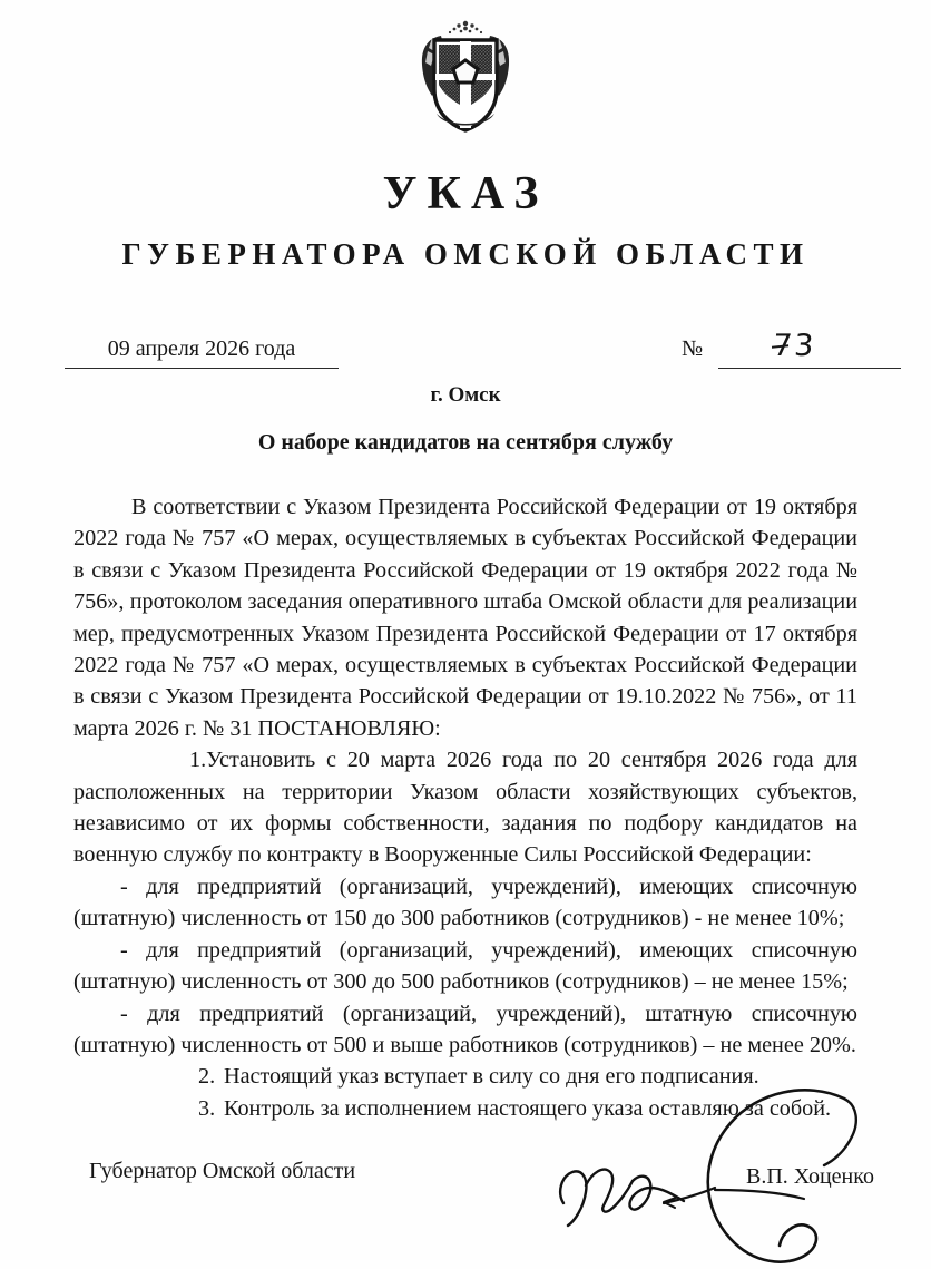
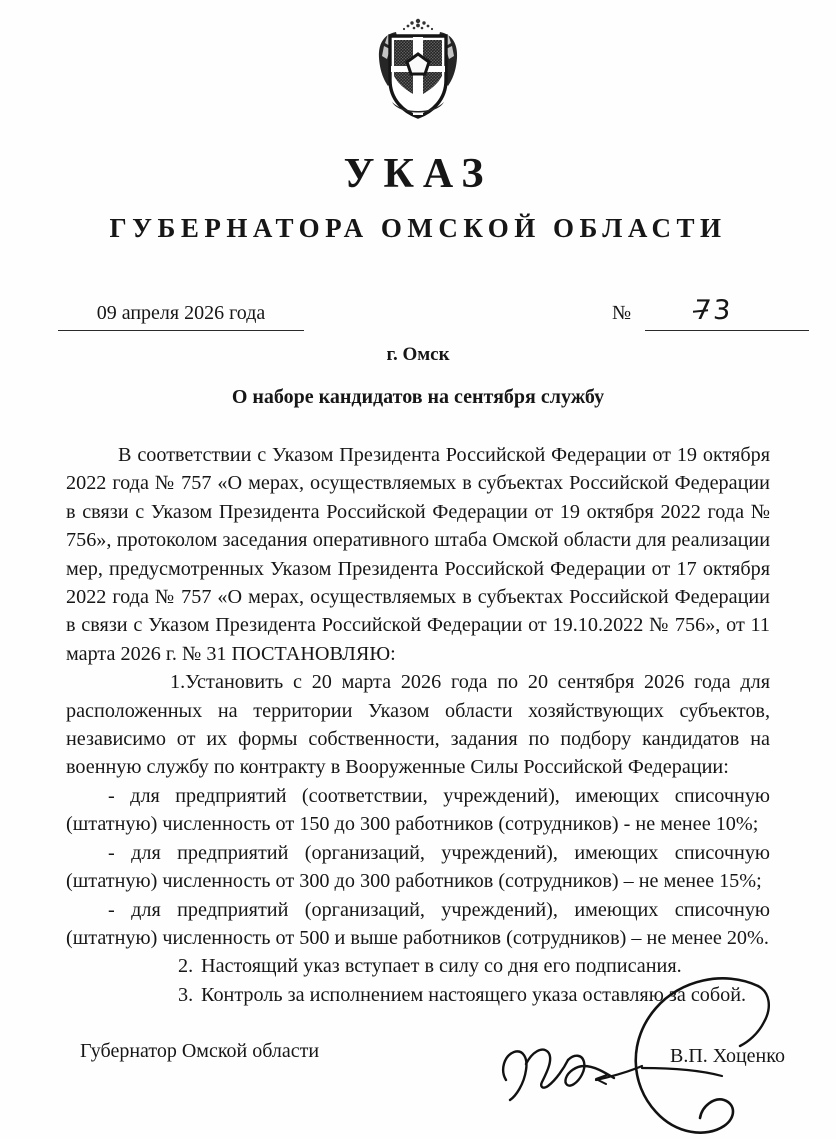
  УКАЗ
  ГУБЕРНАТОРА ОМСКОЙ ОБЛАСТИ
  09 апреля 2026 года
  №
  г. Омск
  О наборе кандидатов на сентября службу
  В соответствии с Указом Президента Российской Федерации от 19 октября 2022 года № 757 «О мерах, осуществляемых в субъектах Российской Федерации в связи с Указом Президента Российской Федерации от 19 октября 2022 года № 756», протоколом заседания оперативного штаба Омской области для реализации мер, предусмотренных Указом Президента Российской Федерации от 17 октября 2022 года № 757 «О мерах, осуществляемых в субъектах Российской Федерации в связи с Указом Президента Российской Федерации от 19.10.2022 № 756», от 11 марта 2026 г. № 31 ПОСТАНОВЛЯЮ:
  1.Установить с 20 марта 2026 года по 20 сентября 2026 года для расположенных на территории Указом области хозяйствующих субъектов, независимо от их формы собственности, задания по подбору кандидатов на военную службу по контракту в Вооруженные Силы Российской Федерации:
- - для предприятий (организаций, учреждений), имеющих списочную (штатную) численность от 150 до 300 работников (сотрудников) - не менее 10%;
+ - для предприятий (соответствии, учреждений), имеющих списочную (штатную) численность от 150 до 300 работников (сотрудников) - не менее 10%;
- - для предприятий (организаций, учреждений), имеющих списочную (штатную) численность от 300 до 500 работников (сотрудников) – не менее 15%;
+ - для предприятий (организаций, учреждений), имеющих списочную (штатную) численность от 300 до 300 работников (сотрудников) – не менее 15%;
- - для предприятий (организаций, учреждений), штатную списочную (штатную) численность от 500 и выше работников (сотрудников) – не менее 20%.
+ - для предприятий (организаций, учреждений), имеющих списочную (штатную) численность от 500 и выше работников (сотрудников) – не менее 20%.
  2. Настоящий указ вступает в силу со дня его подписания.
  3. Контроль за исполнением настоящего указа оставляю за собой.
  Губернатор Омской области
  В.П. Хоценко
